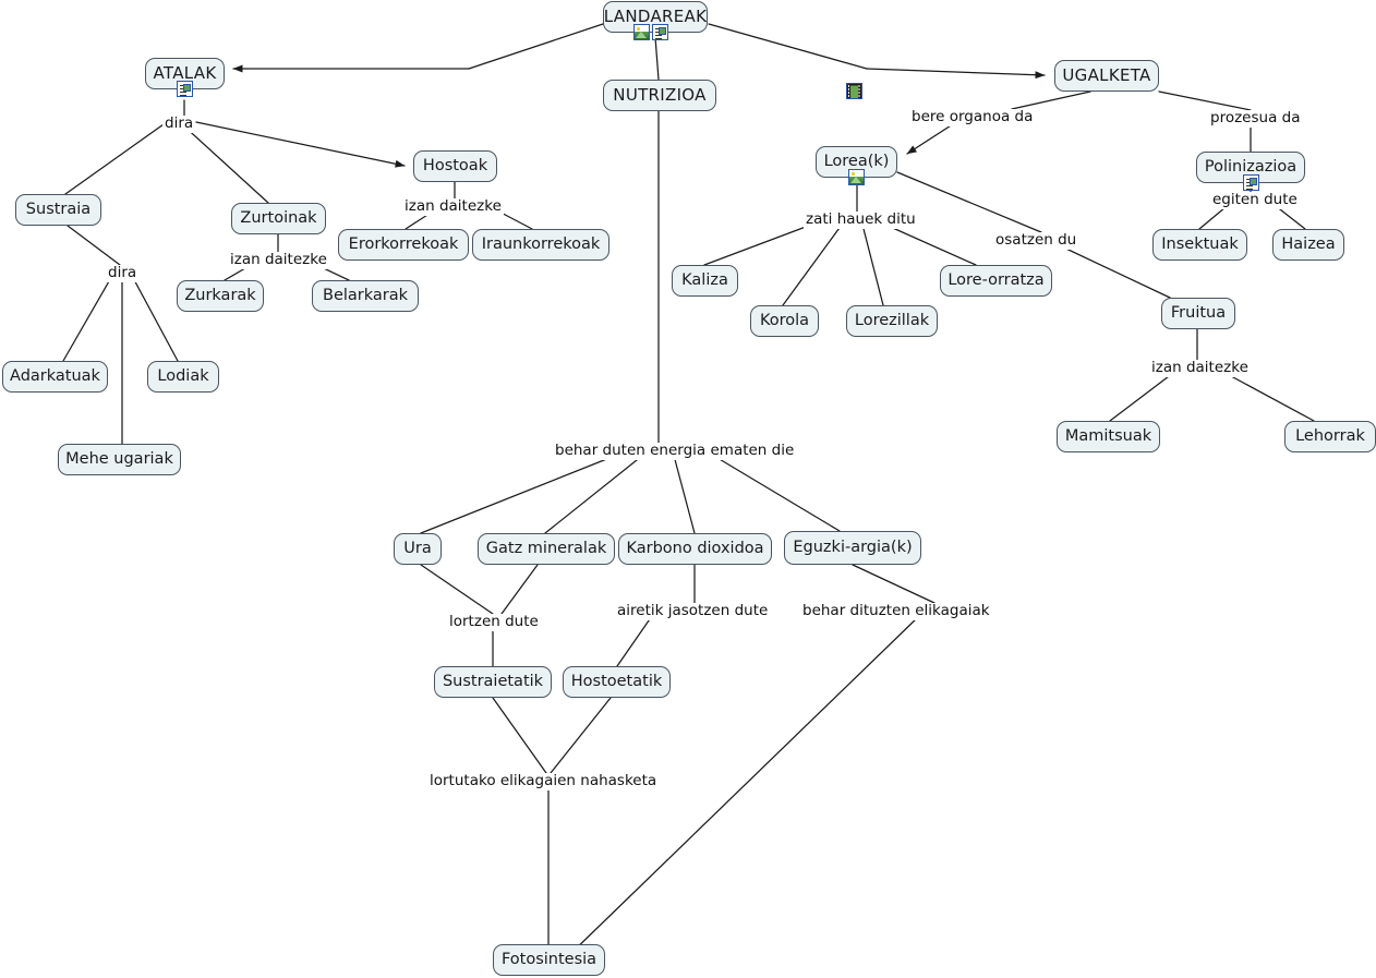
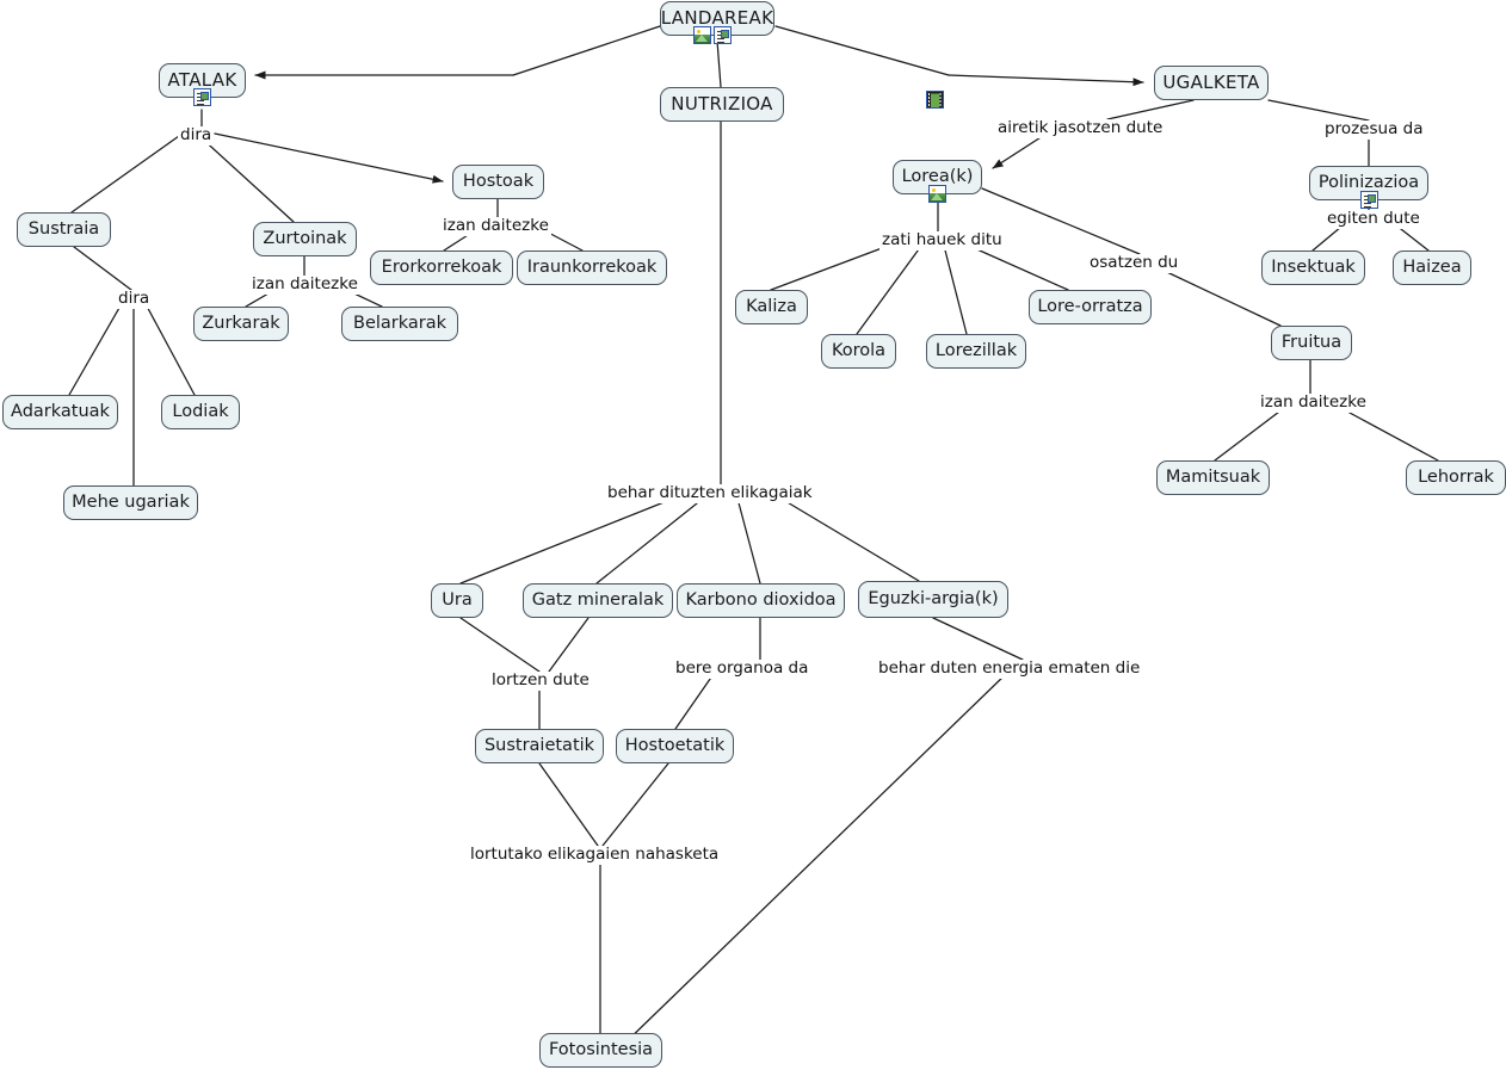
  LANDAREAK
  ATALAK
  NUTRIZIOA
  UGALKETA
  Hostoak
  Sustraia
  Zurtoinak
  Erorkorrekoak
  Iraunkorrekoak
  Zurkarak
  Belarkarak
  Adarkatuak
  Lodiak
  Mehe ugariak
  Lorea(k)
  Polinizazioa
  Insektuak
  Haizea
  Kaliza
  Korola
  Lorezillak
  Lore-orratza
  Fruitua
  Mamitsuak
  Lehorrak
  Ura
  Gatz mineralak
  Karbono dioxidoa
  Eguzki-argia(k)
  Sustraietatik
  Hostoetatik
  Fotosintesia
  dira
  dira
  izan daitezke
  izan daitezke
- bere organoa da
+ airetik jasotzen dute
  prozesua da
  egiten dute
  zati hauek ditu
  osatzen du
  izan daitezke
- behar duten energia ematen die
+ behar dituzten elikagaiak
  lortzen dute
- airetik jasotzen dute
+ bere organoa da
- behar dituzten elikagaiak
+ behar duten energia ematen die
  lortutako elikagaien nahasketa
